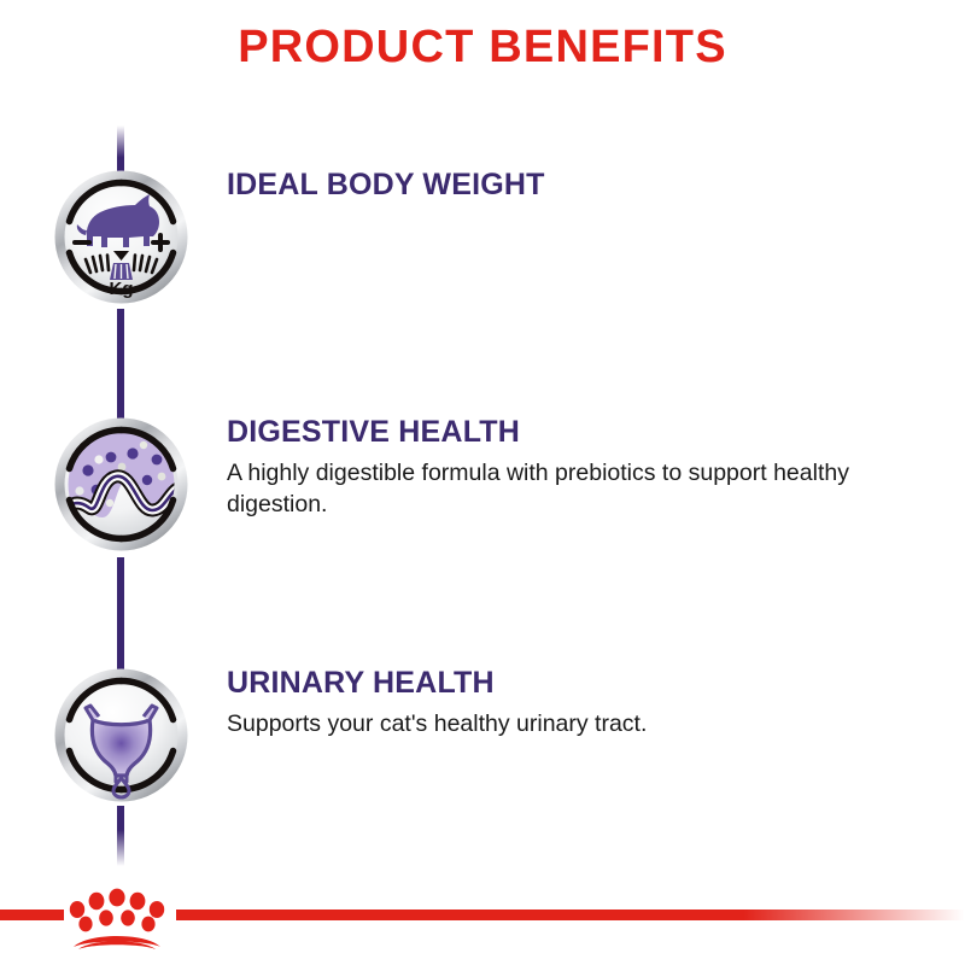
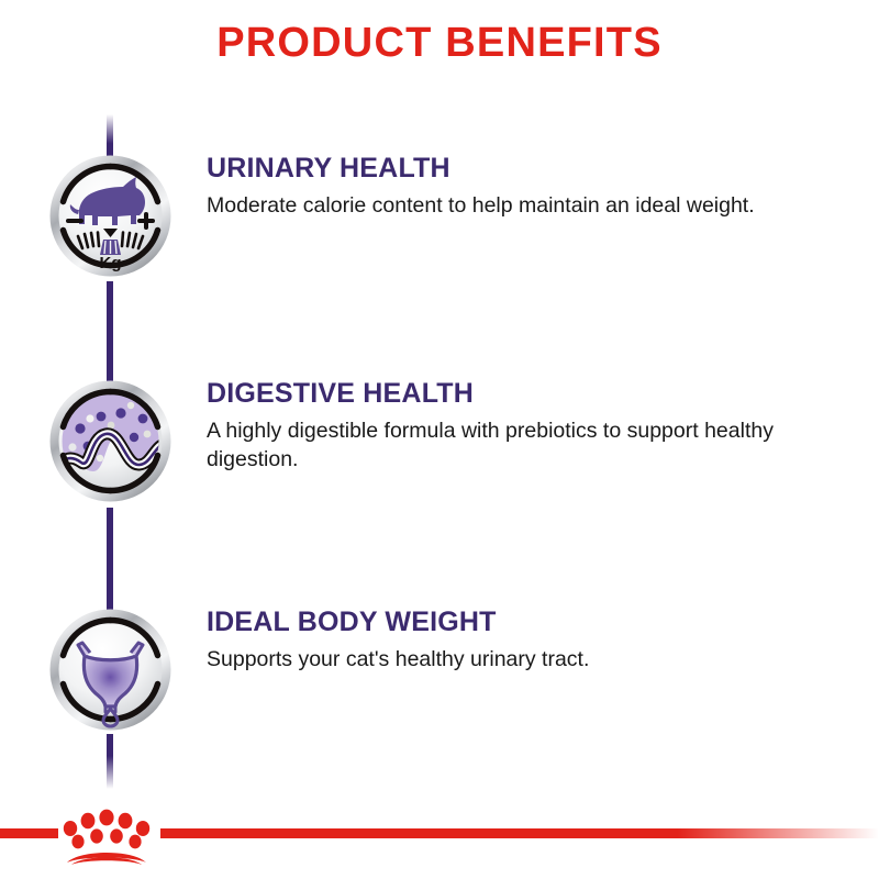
  PRODUCT BENEFITS
  Kg
- IDEAL BODY WEIGHT
+ URINARY HEALTH
+ Moderate calorie content to help maintain an ideal weight.
  DIGESTIVE HEALTH
  A highly digestible formula with prebiotics to support healthy digestion.
- URINARY HEALTH
+ IDEAL BODY WEIGHT
  Supports your cat's healthy urinary tract.
